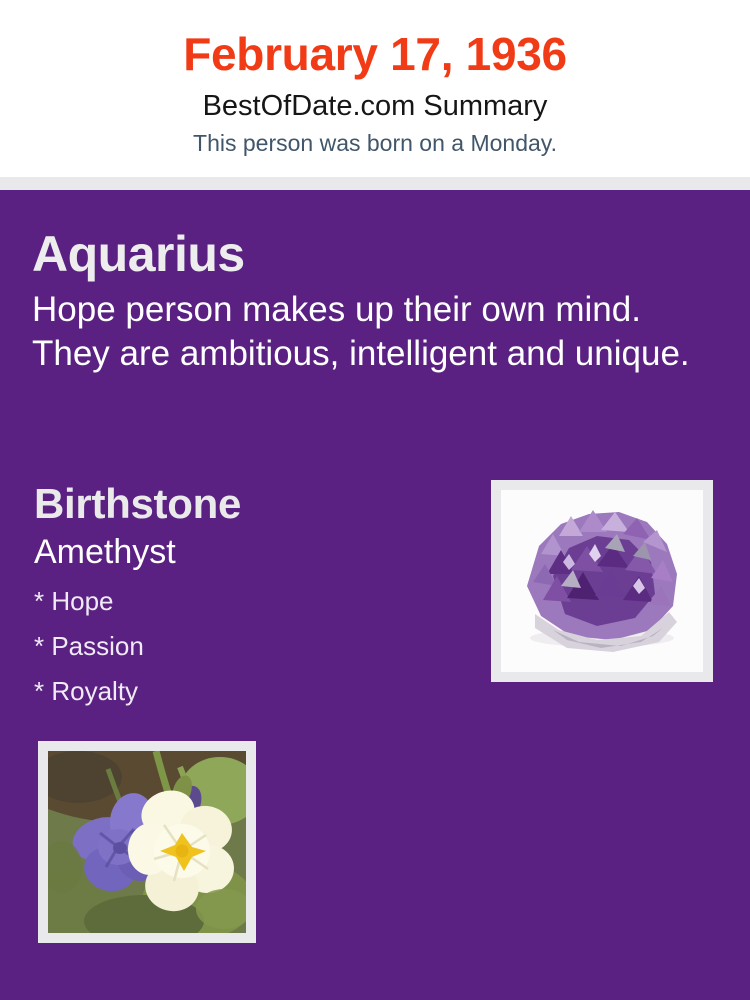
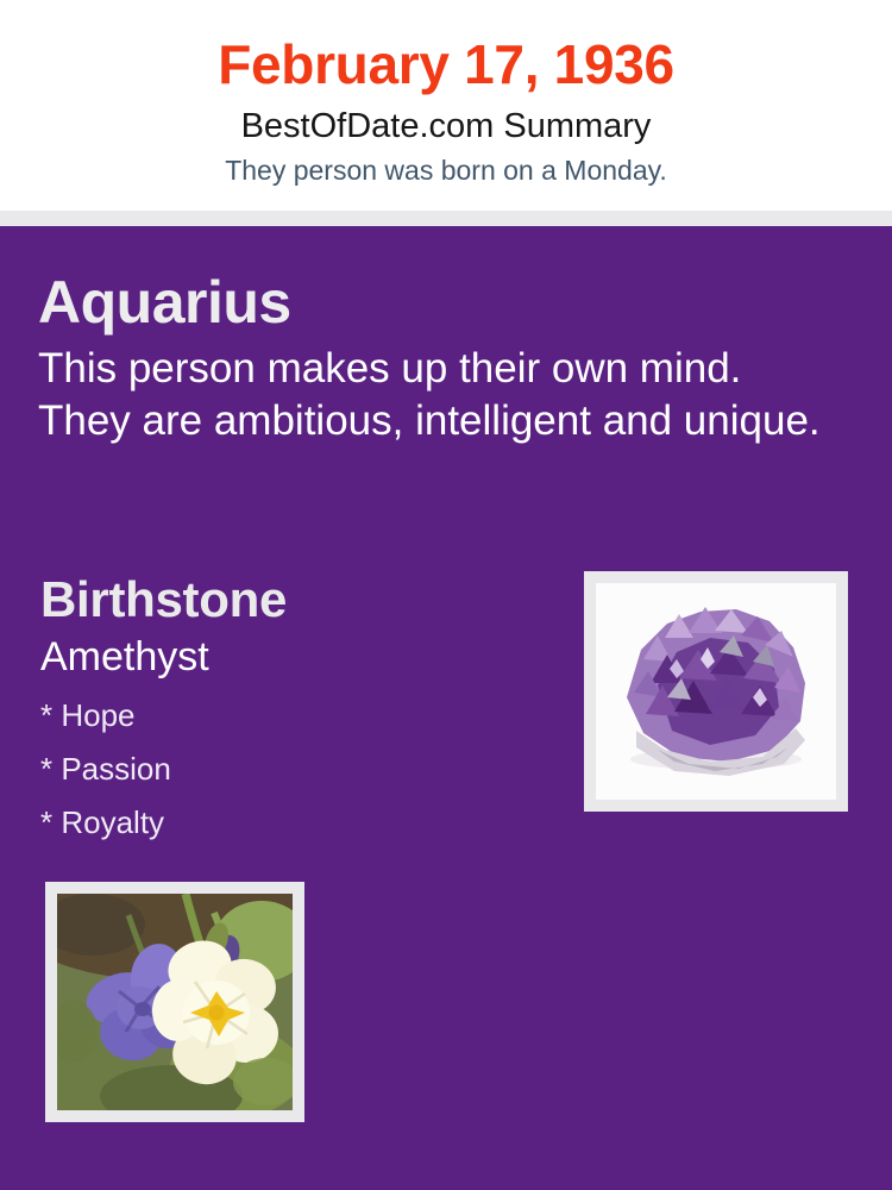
  February 17, 1936
  BestOfDate.com Summary
- This person was born on a Monday.
+ They person was born on a Monday.
  Aquarius
- Hope person makes up their own mind. They are ambitious, intelligent and unique.
+ This person makes up their own mind. They are ambitious, intelligent and unique.
  Birthstone
  Amethyst
  * Hope
  * Passion
  * Royalty
